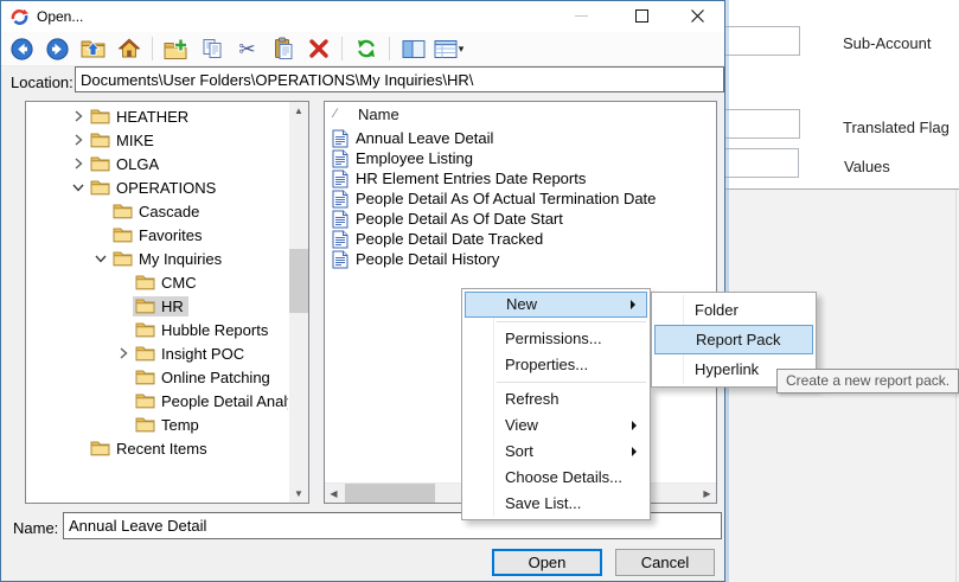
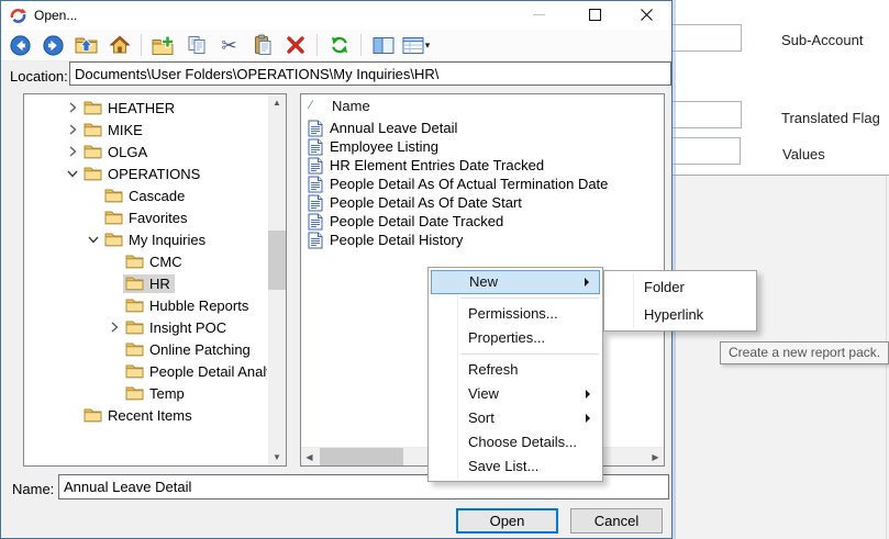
  Sub-Account
  Translated Flag
  Values
  Open...
  ✂
  ▾
  Location:
  Documents\User Folders\OPERATIONS\My Inquiries\HR\
  HEATHER
  MIKE
  OLGA
  OPERATIONS
  Cascade
  Favorites
  My Inquiries
  CMC
  HR
  Hubble Reports
  Insight POC
  Online Patching
  People Detail Anal
  Temp
  Recent Items
  ▲
  ▼
  ∕
  Name
  Annual Leave Detail
  Employee Listing
- HR Element Entries Date Reports
+ HR Element Entries Date Tracked
  People Detail As Of Actual Termination Date
  People Detail As Of Date Start
  People Detail Date Tracked
  People Detail History
  ◀
  ▶
  Name:
  Annual Leave Detail
  Open
  Cancel
  New
  Permissions...
  Properties...
  Refresh
  View
  Sort
  Choose Details...
  Save List...
  Folder
- Report Pack
  Hyperlink
  Create a new report pack.
